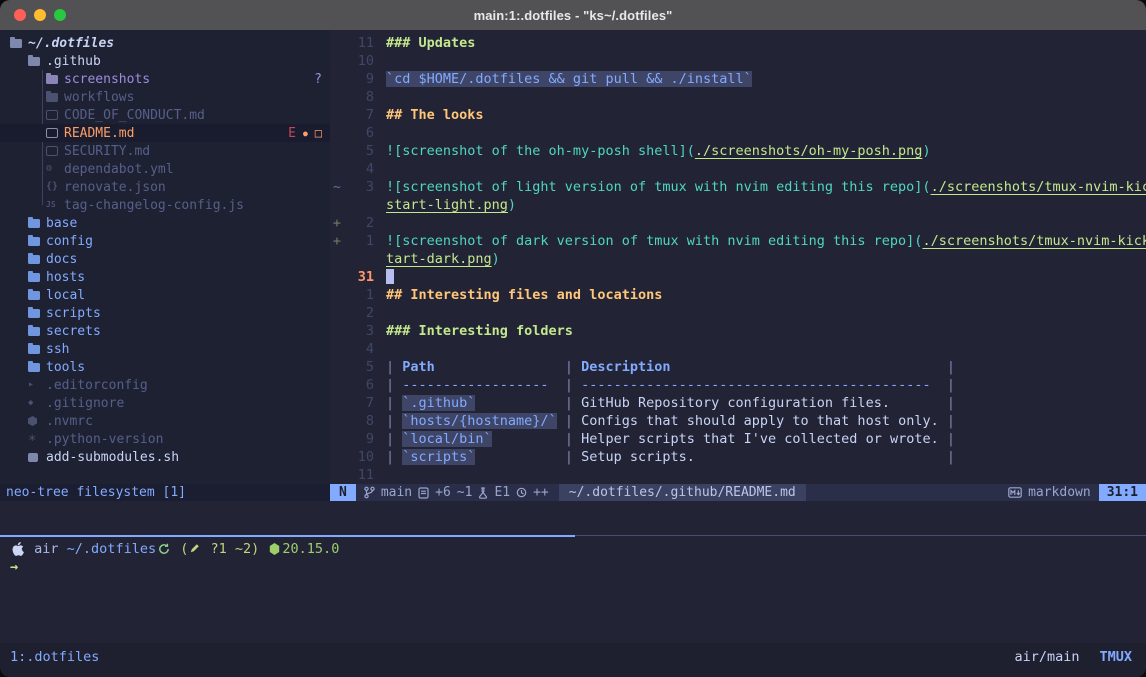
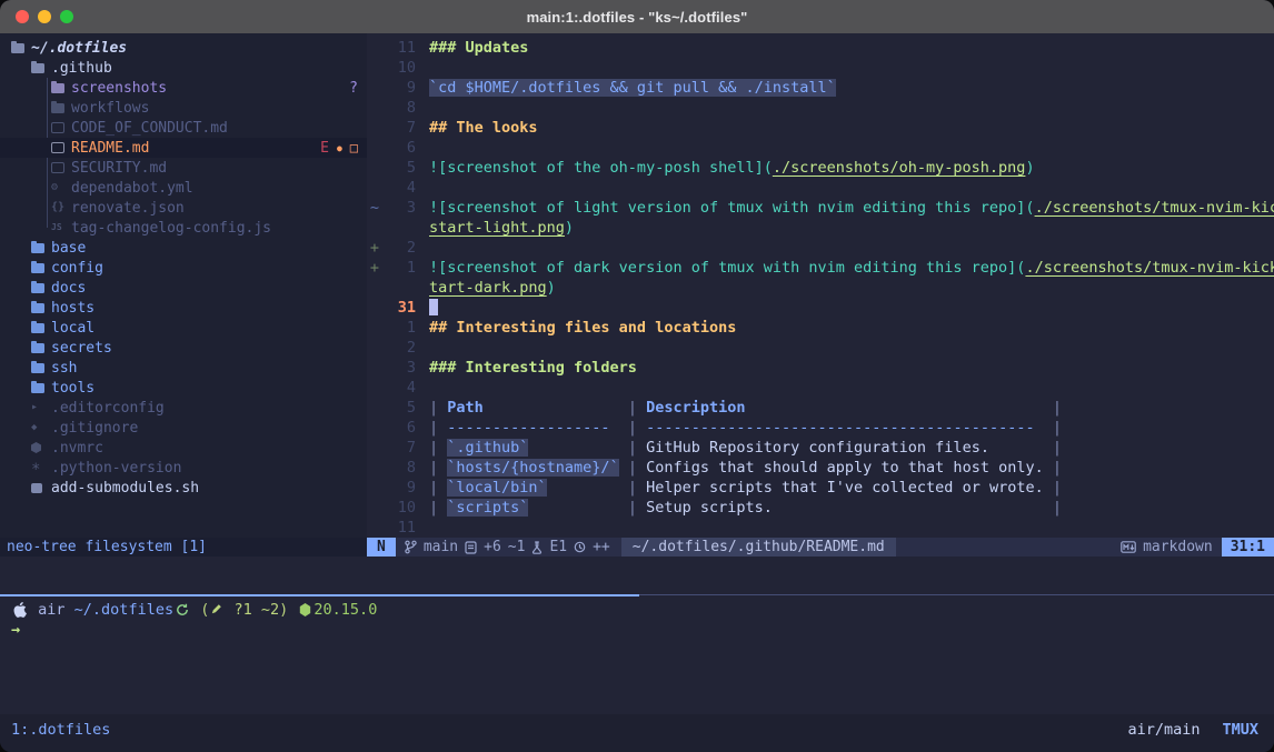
  main:1:.dotfiles - "ks~/.dotfiles"
  ~/.dotfiles
  .github
  screenshots
  ?
  workflows
  CODE_OF_CONDUCT.md
  README.md
  E
  ●
  □
  SECURITY.md
  ⚙
  dependabot.yml
  {}
  renovate.json
  JS
  tag-changelog-config.js
  base
  config
  docs
  hosts
  local
- scripts
  secrets
  ssh
  tools
  ▸
  .editorconfig
  ◆
  .gitignore
  .nvmrc
  *
  .python-version
  add-submodules.sh
  neo-tree filesystem [1]
  11
  ### Updates
  10
  9
  `cd $HOME/.dotfiles && git pull && ./install`
  8
  7
  ## The looks
  6
  5
  ![screenshot of the oh-my-posh shell](./screenshots/oh-my-posh.png)
  4
  ~
  3
  ![screenshot of light version of tmux with nvim editing this repo](./screenshots/tmux-nvim-ki
  start-light.png)
  +
  2
  +
  1
  ![screenshot of dark version of tmux with nvim editing this repo](./screenshots/tmux-nvim-kic
  tart-dark.png)
  31
  1
  ## Interesting files and locations
  2
  3
  ### Interesting folders
  4
  5
  | Path | Description |
  6
  | ------------------ | ------------------------------------------- |
  7
  | `.github` | GitHub Repository configuration files. |
  8
  | `hosts/{hostname}/` | Configs that should apply to that host only. |
  9
  | `local/bin` | Helper scripts that I've collected or wrote. |
  10
  | `scripts` | Setup scripts. |
  11
  N
  main
  +6
  ~1
  E1
  ++
  ~/.dotfiles/.github/README.md
  markdown
  31:1
  air
  ~/.dotfiles
  ( ?1 ~2)
  20.15.0
  →
  1:.dotfiles
  air/main
  TMUX
